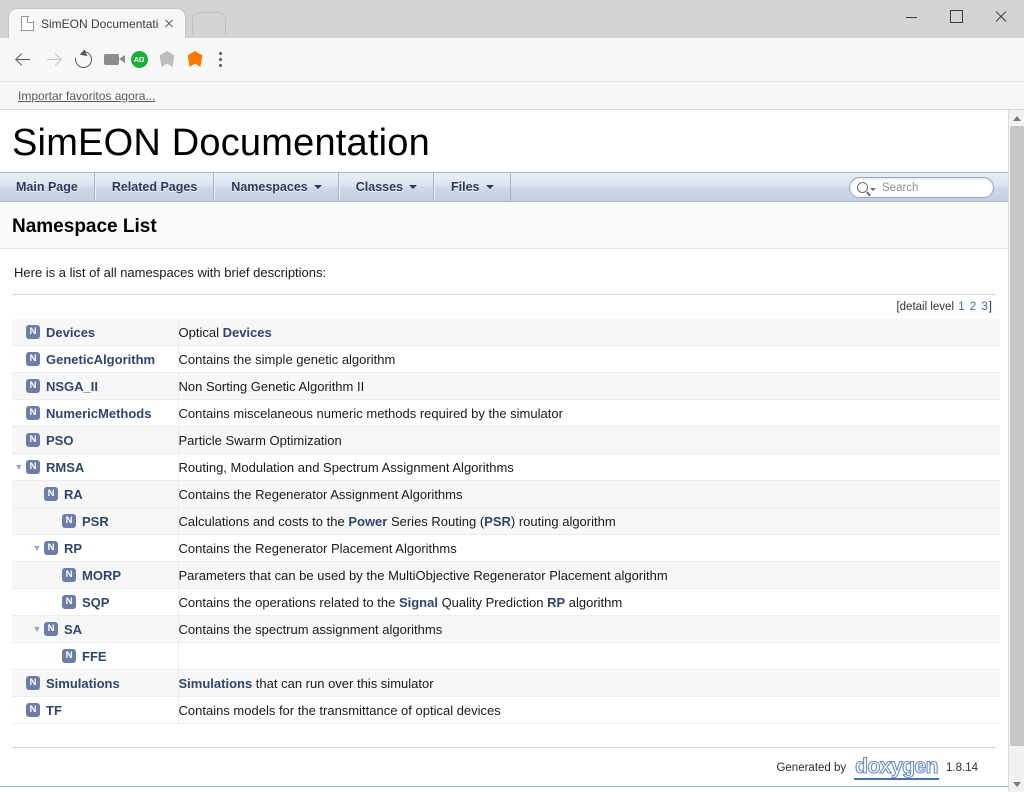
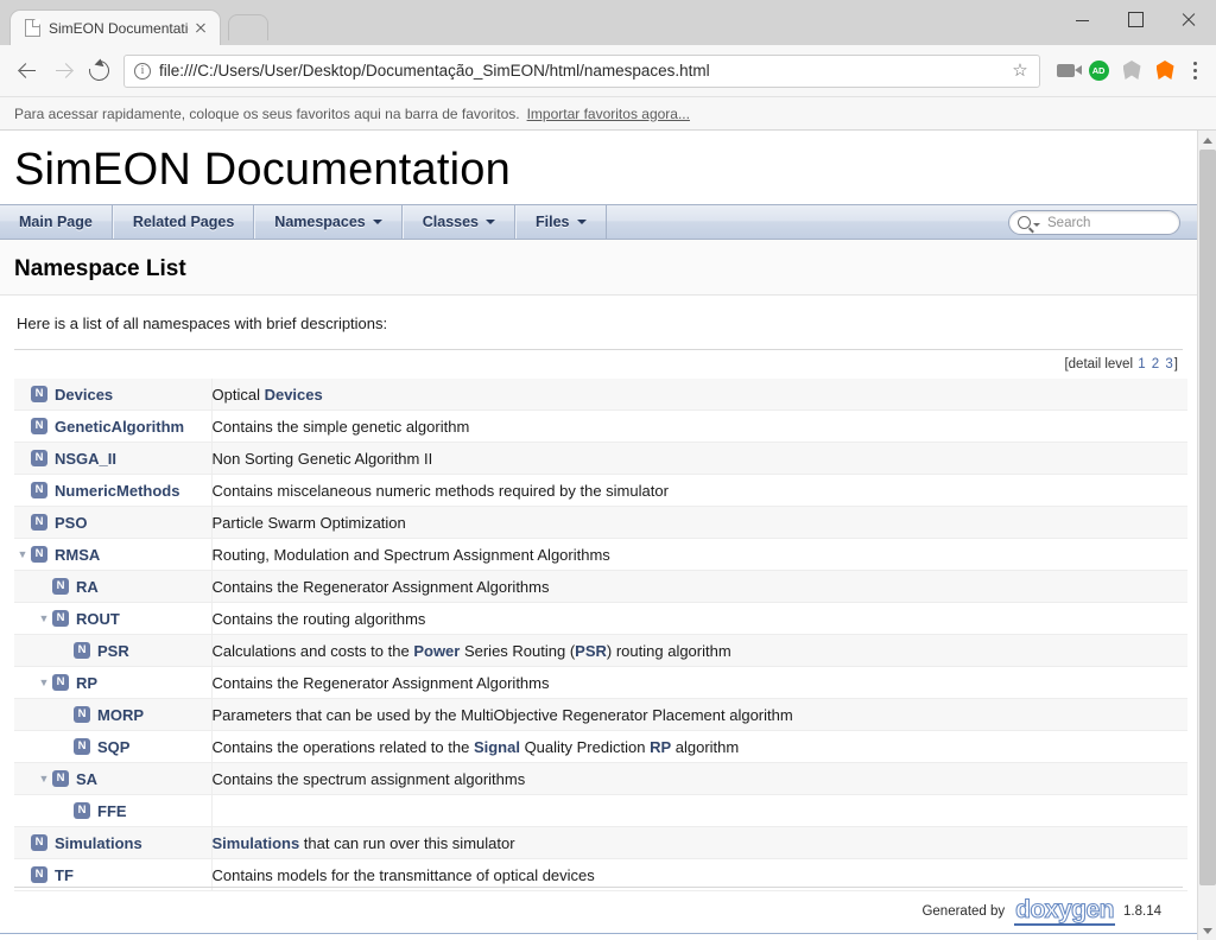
  SimEON Documentati
+ i
+ file:///C:/Users/User/Desktop/Documentação_SimEON/html/namespaces.html
+ ☆
  AD
+ Para acessar rapidamente, coloque os seus favoritos aqui na barra de favoritos.
  Importar favoritos agora...
  SimEON Documentation
  Main Page
  Related Pages
  Namespaces
  Classes
  Files
  Search
  Namespace List
  Here is a list of all namespaces with brief descriptions:
  [detail level 1 2 3]
  N Devices	Optical Devices
  N GeneticAlgorithm	Contains the simple genetic algorithm
  N NSGA_II	Non Sorting Genetic Algorithm II
  N NumericMethods	Contains miscelaneous numeric methods required by the simulator
  N PSO	Particle Swarm Optimization
  ▼ N RMSA	Routing, Modulation and Spectrum Assignment Algorithms
  N RA	Contains the Regenerator Assignment Algorithms
+ ▼ N ROUT	Contains the routing algorithms
  N PSR	Calculations and costs to the Power Series Routing (PSR) routing algorithm
- ▼ N RP	Contains the Regenerator Placement Algorithms
+ ▼ N RP	Contains the Regenerator Assignment Algorithms
  N MORP	Parameters that can be used by the MultiObjective Regenerator Placement algorithm
  N SQP	Contains the operations related to the Signal Quality Prediction RP algorithm
  ▼ N SA	Contains the spectrum assignment algorithms
  N FFE
  N Simulations	Simulations that can run over this simulator
  N TF	Contains models for the transmittance of optical devices
  Generated by
  doxygen
  1.8.14
